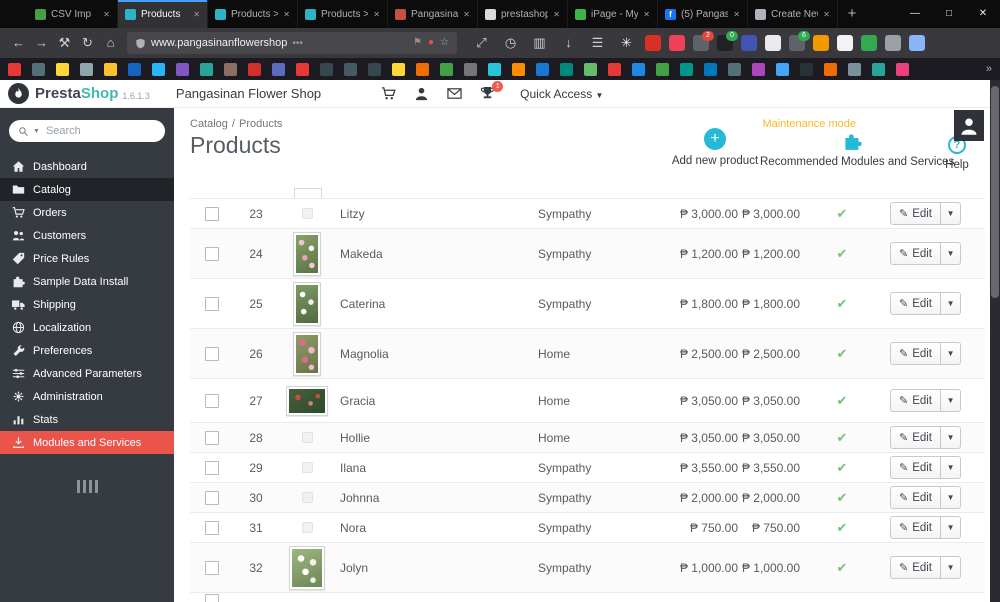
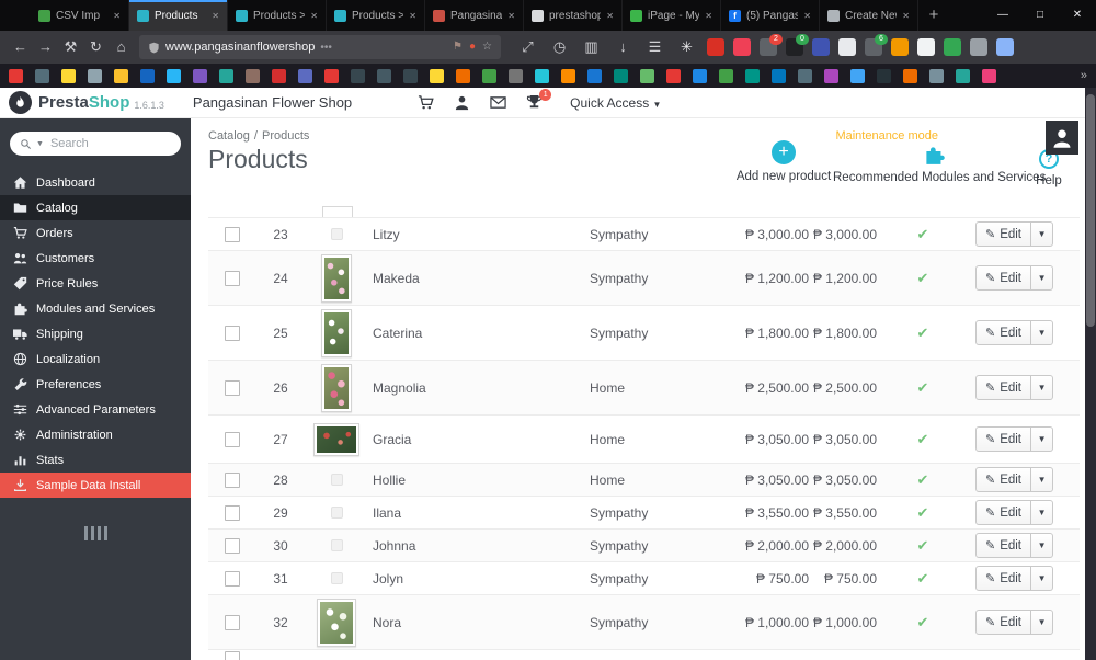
  CSV Imp
  ✕
  Products
  ✕
  Products >
  ✕
  Products >
  ✕
  Pangasina
  ✕
  prestashop
  ✕
  iPage - My
  ✕
  f
  (5) Pangas
  ✕
  Create Ne
  ✕
  +
  —
  □
  ✕
  ←
  →
  ⚒
  ↻
  ⌂
  www.pangasinanflowershop
  •••
  ⚑
  ●
  ☆
  ⤢
  ◷
  ▥
  ↓
  ☰
  ✳
  »
  PrestaShop
  1.6.1.3
  Pangasinan Flower Shop
  Quick Access ▼
  Search
  Dashboard
  Catalog
  Orders
  Customers
  Price Rules
- Sample Data Install
+ Modules and Services
  Shipping
  Localization
  Preferences
  Advanced Parameters
  Administration
  Stats
- Modules and Services
+ Sample Data Install
  Catalog / Products
  Products
  Maintenance mode
  +
  Add new product
  Recommended Modules and Services
  ?
  Help
  23
  Litzy
  Sympathy
  ₱ 3,000.00
  ₱ 3,000.00
  ✔
  ✎
  Edit
  ▼
  24
  Makeda
  Sympathy
  ₱ 1,200.00
  ₱ 1,200.00
  ✔
  ✎
  Edit
  ▼
  25
  Caterina
  Sympathy
  ₱ 1,800.00
  ₱ 1,800.00
  ✔
  ✎
  Edit
  ▼
  26
  Magnolia
  Home
  ₱ 2,500.00
  ₱ 2,500.00
  ✔
  ✎
  Edit
  ▼
  27
  Gracia
  Home
  ₱ 3,050.00
  ₱ 3,050.00
  ✔
  ✎
  Edit
  ▼
  28
  Hollie
  Home
  ₱ 3,050.00
  ₱ 3,050.00
  ✔
  ✎
  Edit
  ▼
  29
  Ilana
  Sympathy
  ₱ 3,550.00
  ₱ 3,550.00
  ✔
  ✎
  Edit
  ▼
  30
  Johnna
  Sympathy
  ₱ 2,000.00
  ₱ 2,000.00
  ✔
  ✎
  Edit
  ▼
  31
- Nora
+ Jolyn
  Sympathy
  ₱ 750.00
  ₱ 750.00
  ✔
  ✎
  Edit
  ▼
  32
- Jolyn
+ Nora
  Sympathy
  ₱ 1,000.00
  ₱ 1,000.00
  ✔
  ✎
  Edit
  ▼
